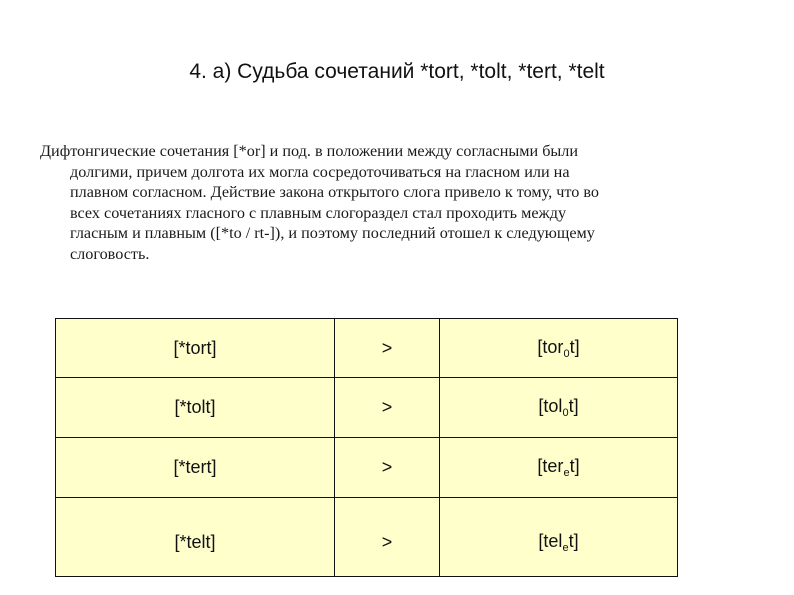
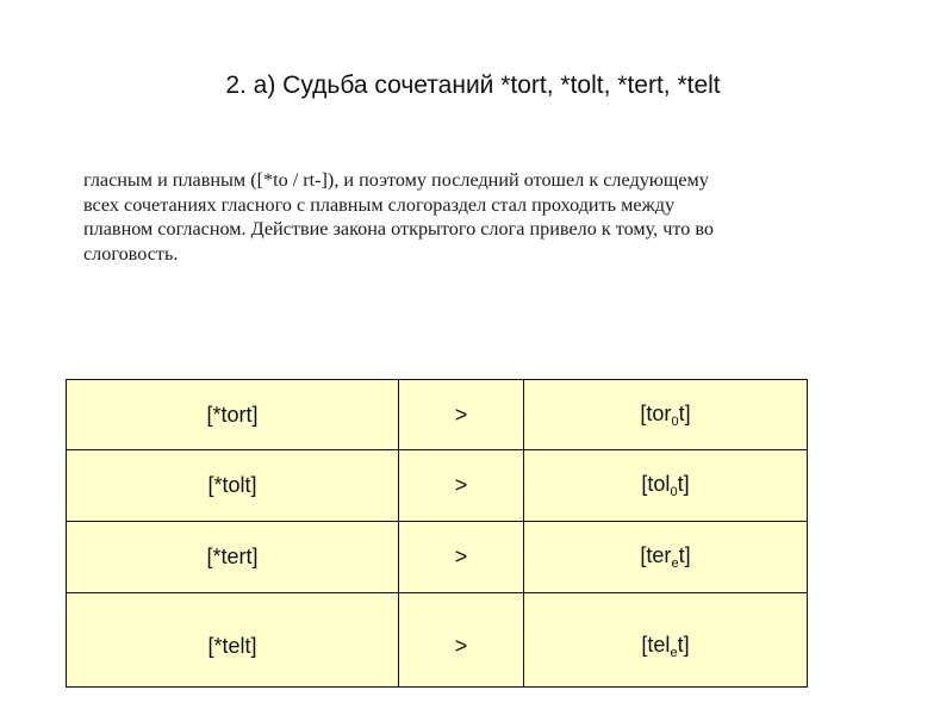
- 4. а) Судьба сочетаний *tort, *tolt, *tert, *telt
+ 2. а) Судьба сочетаний *tort, *tolt, *tert, *telt
- Дифтонгические сочетания [*or] и под. в положении между согласными были
- долгими, причем долгота их могла сосредоточиваться на гласном или на
- плавном согласном. Действие закона открытого слога привело к тому, что во
+ гласным и плавным ([*to / rt-]), и поэтому последний отошел к следующему
  всех сочетаниях гласного с плавным слогораздел стал проходить между
- гласным и плавным ([*to / rt-]), и поэтому последний отошел к следующему
+ плавном согласном. Действие закона открытого слога привело к тому, что во
  слоговость.
  [*tort]	>	[tor0t]
  [*tolt]	>	[tol0t]
  [*tert]	>	[teret]
  [*telt]	>	[telet]
